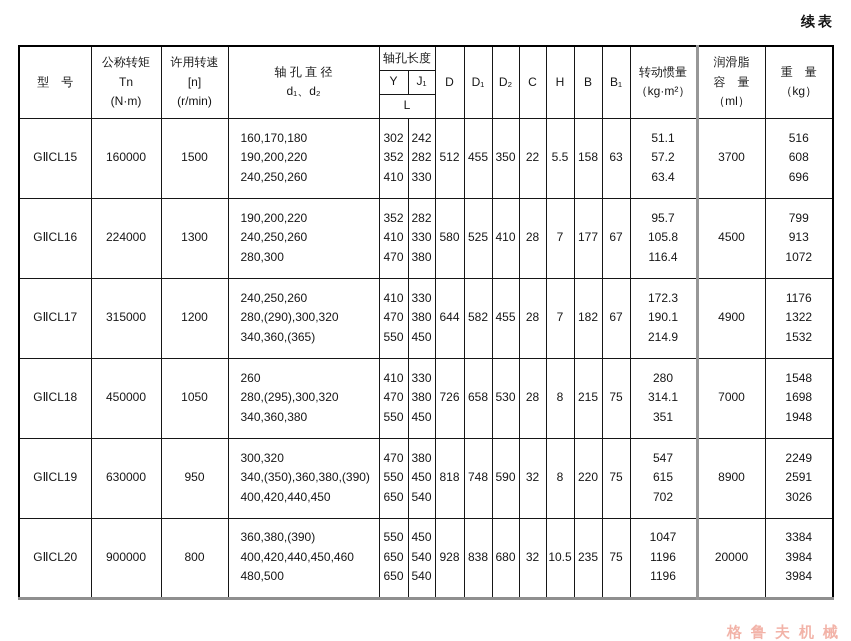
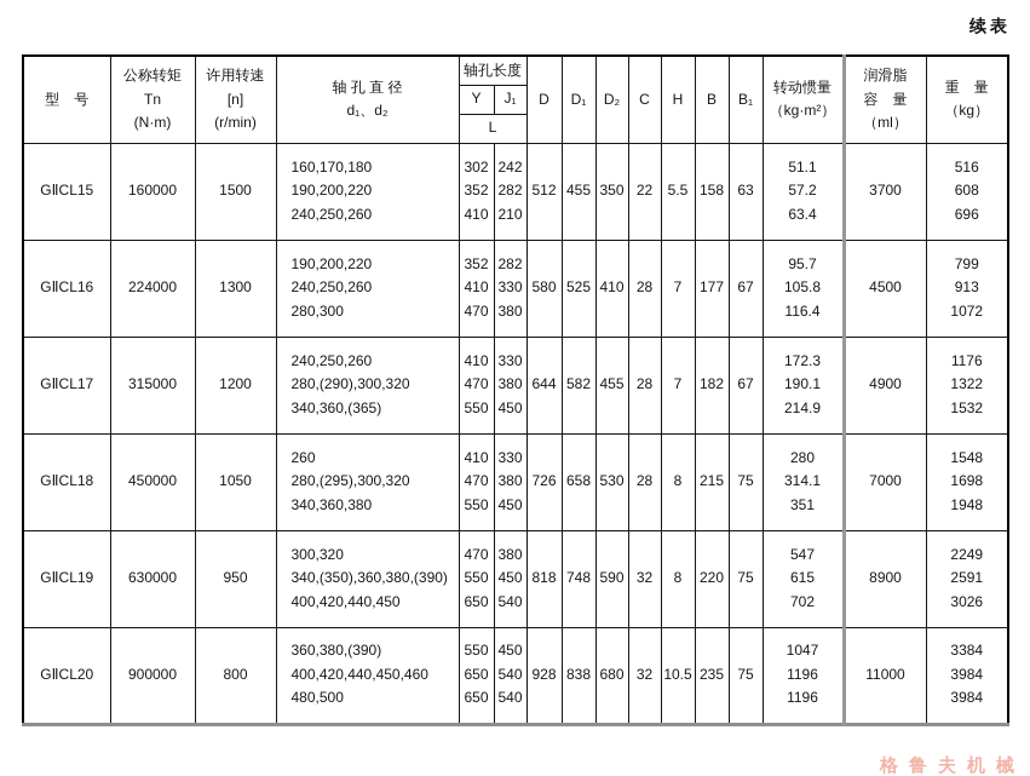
  续表
  型 号	公称转矩 Tn (N·m)	许用转速 [n] (r/min)	轴 孔 直 径 d₁、d₂	轴孔长度	D	D₁	D₂	C	H	B	B₁	转动惯量 （kg·m²）	润滑脂 容 量 （ml）	重 量 （kg）
  Y	J₁
  L
- GⅡCL15	160000	1500	160,170,180 190,200,220 240,250,260	302 352 410	242 282 330	512	455	350	22	5.5	158	63	51.1 57.2 63.4	3700	516 608 696
+ GⅡCL15	160000	1500	160,170,180 190,200,220 240,250,260	302 352 410	242 282 210	512	455	350	22	5.5	158	63	51.1 57.2 63.4	3700	516 608 696
  GⅡCL16	224000	1300	190,200,220 240,250,260 280,300	352 410 470	282 330 380	580	525	410	28	7	177	67	95.7 105.8 116.4	4500	799 913 1072
  GⅡCL17	315000	1200	240,250,260 280,(290),300,320 340,360,(365)	410 470 550	330 380 450	644	582	455	28	7	182	67	172.3 190.1 214.9	4900	1176 1322 1532
  GⅡCL18	450000	1050	260 280,(295),300,320 340,360,380	410 470 550	330 380 450	726	658	530	28	8	215	75	280 314.1 351	7000	1548 1698 1948
  GⅡCL19	630000	950	300,320 340,(350),360,380,(390) 400,420,440,450	470 550 650	380 450 540	818	748	590	32	8	220	75	547 615 702	8900	2249 2591 3026
- GⅡCL20	900000	800	360,380,(390) 400,420,440,450,460 480,500	550 650 650	450 540 540	928	838	680	32	10.5	235	75	1047 1196 1196	20000	3384 3984 3984
+ GⅡCL20	900000	800	360,380,(390) 400,420,440,450,460 480,500	550 650 650	450 540 540	928	838	680	32	10.5	235	75	1047 1196 1196	11000	3384 3984 3984
  格鲁夫机械
